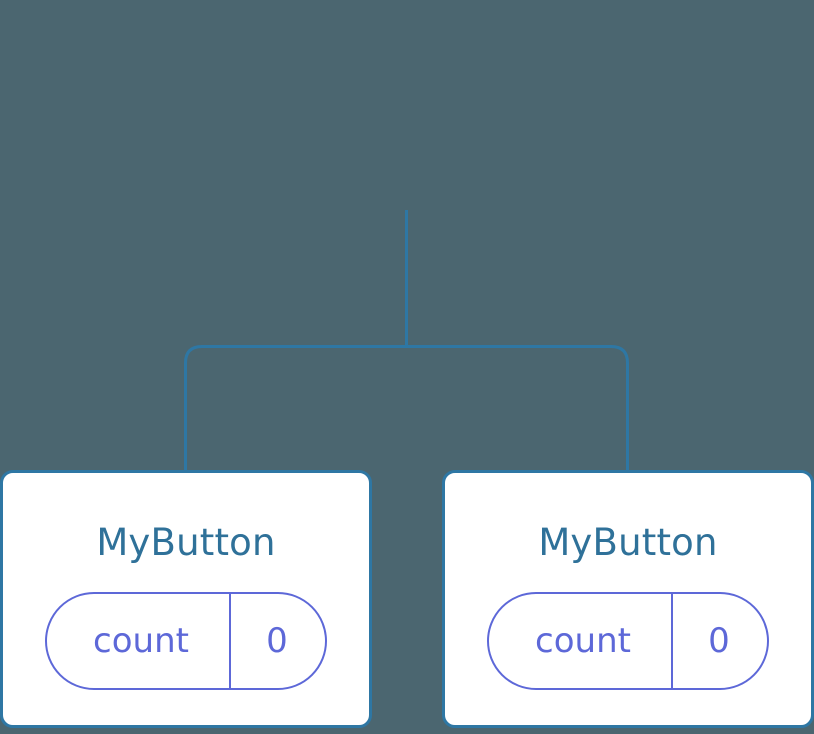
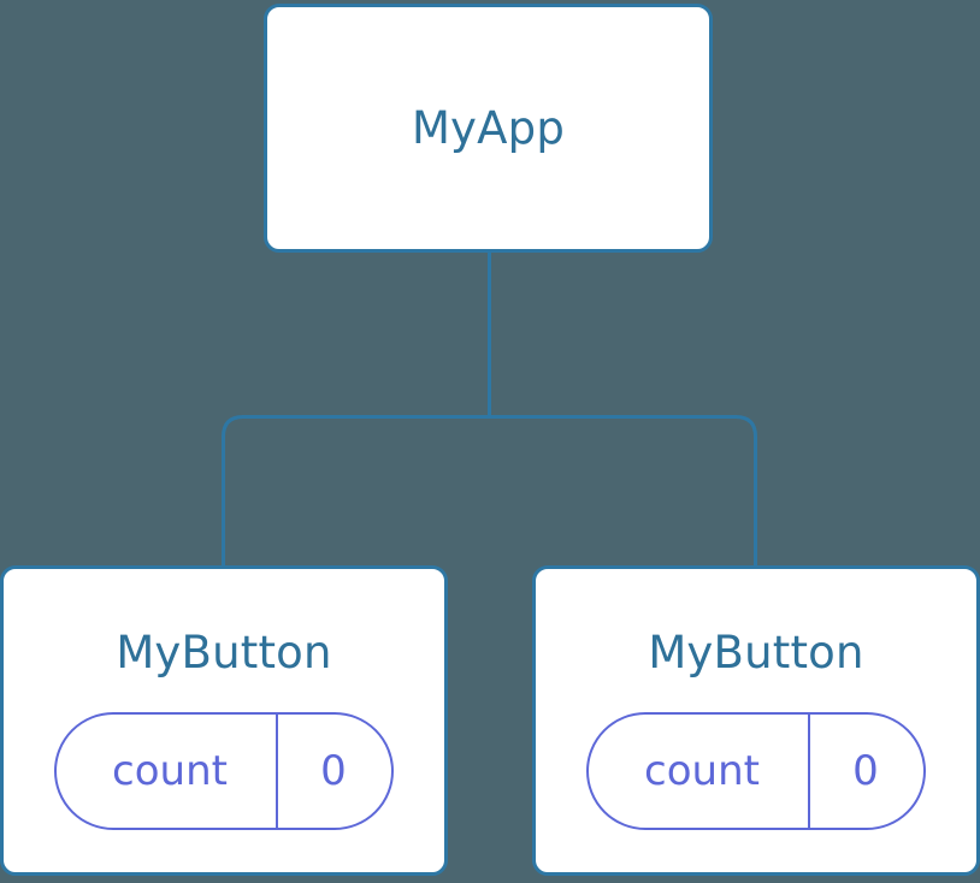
+ MyApp
  MyButton
  count
  0
  MyButton
  count
  0
